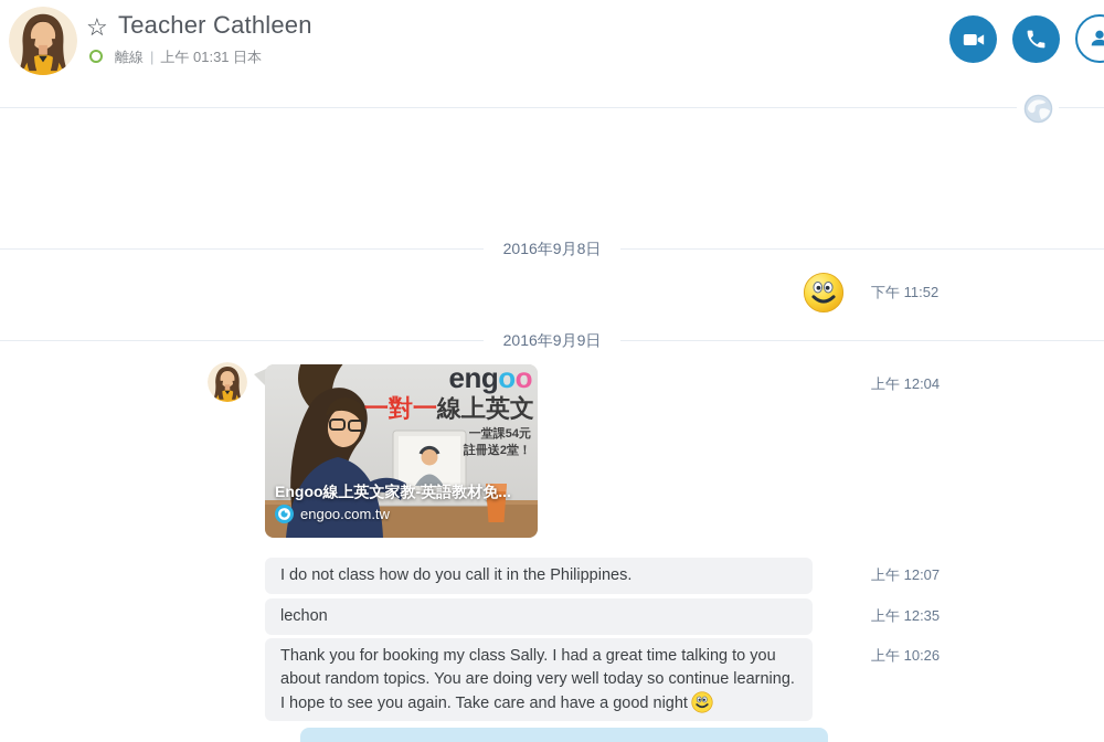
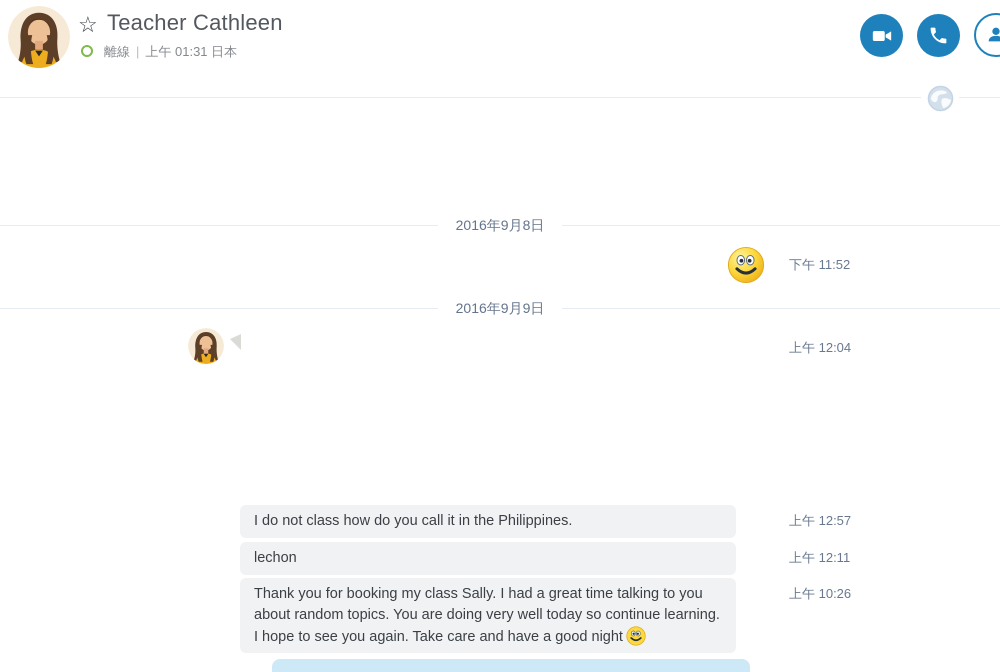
  ☆
  Teacher Cathleen
  離線 | 上午 01:31 日本
  2016年9月8日
  下午 11:52
  2016年9月9日
- engoo
- 一對一線上英文
- 一堂課54元
- 註冊送2堂！
- Engoo線上英文家教-英語教材免...
- engoo.com.tw
  上午 12:04
  I do not class how do you call it in the Philippines.
- 上午 12:07
+ 上午 12:57
  lechon
- 上午 12:35
+ 上午 12:11
  Thank you for booking my class Sally. I had a great time talking to you about random topics. You are doing very well today so continue learning. I hope to see you again. Take care and have a good night
  上午 10:26
